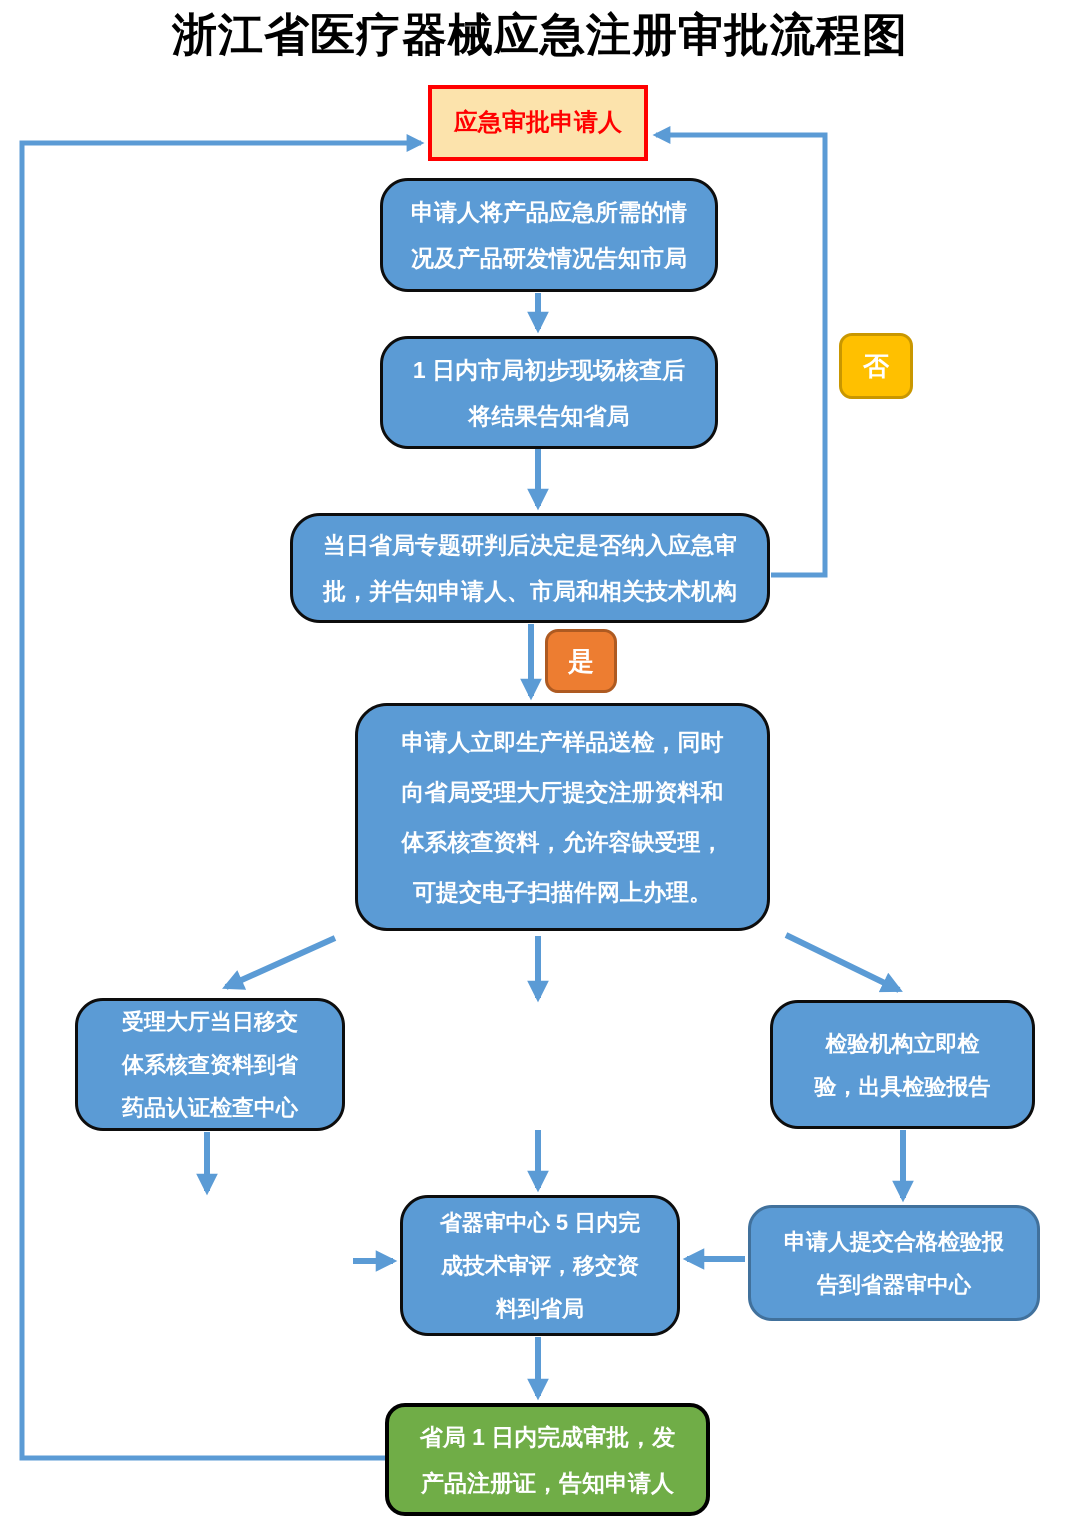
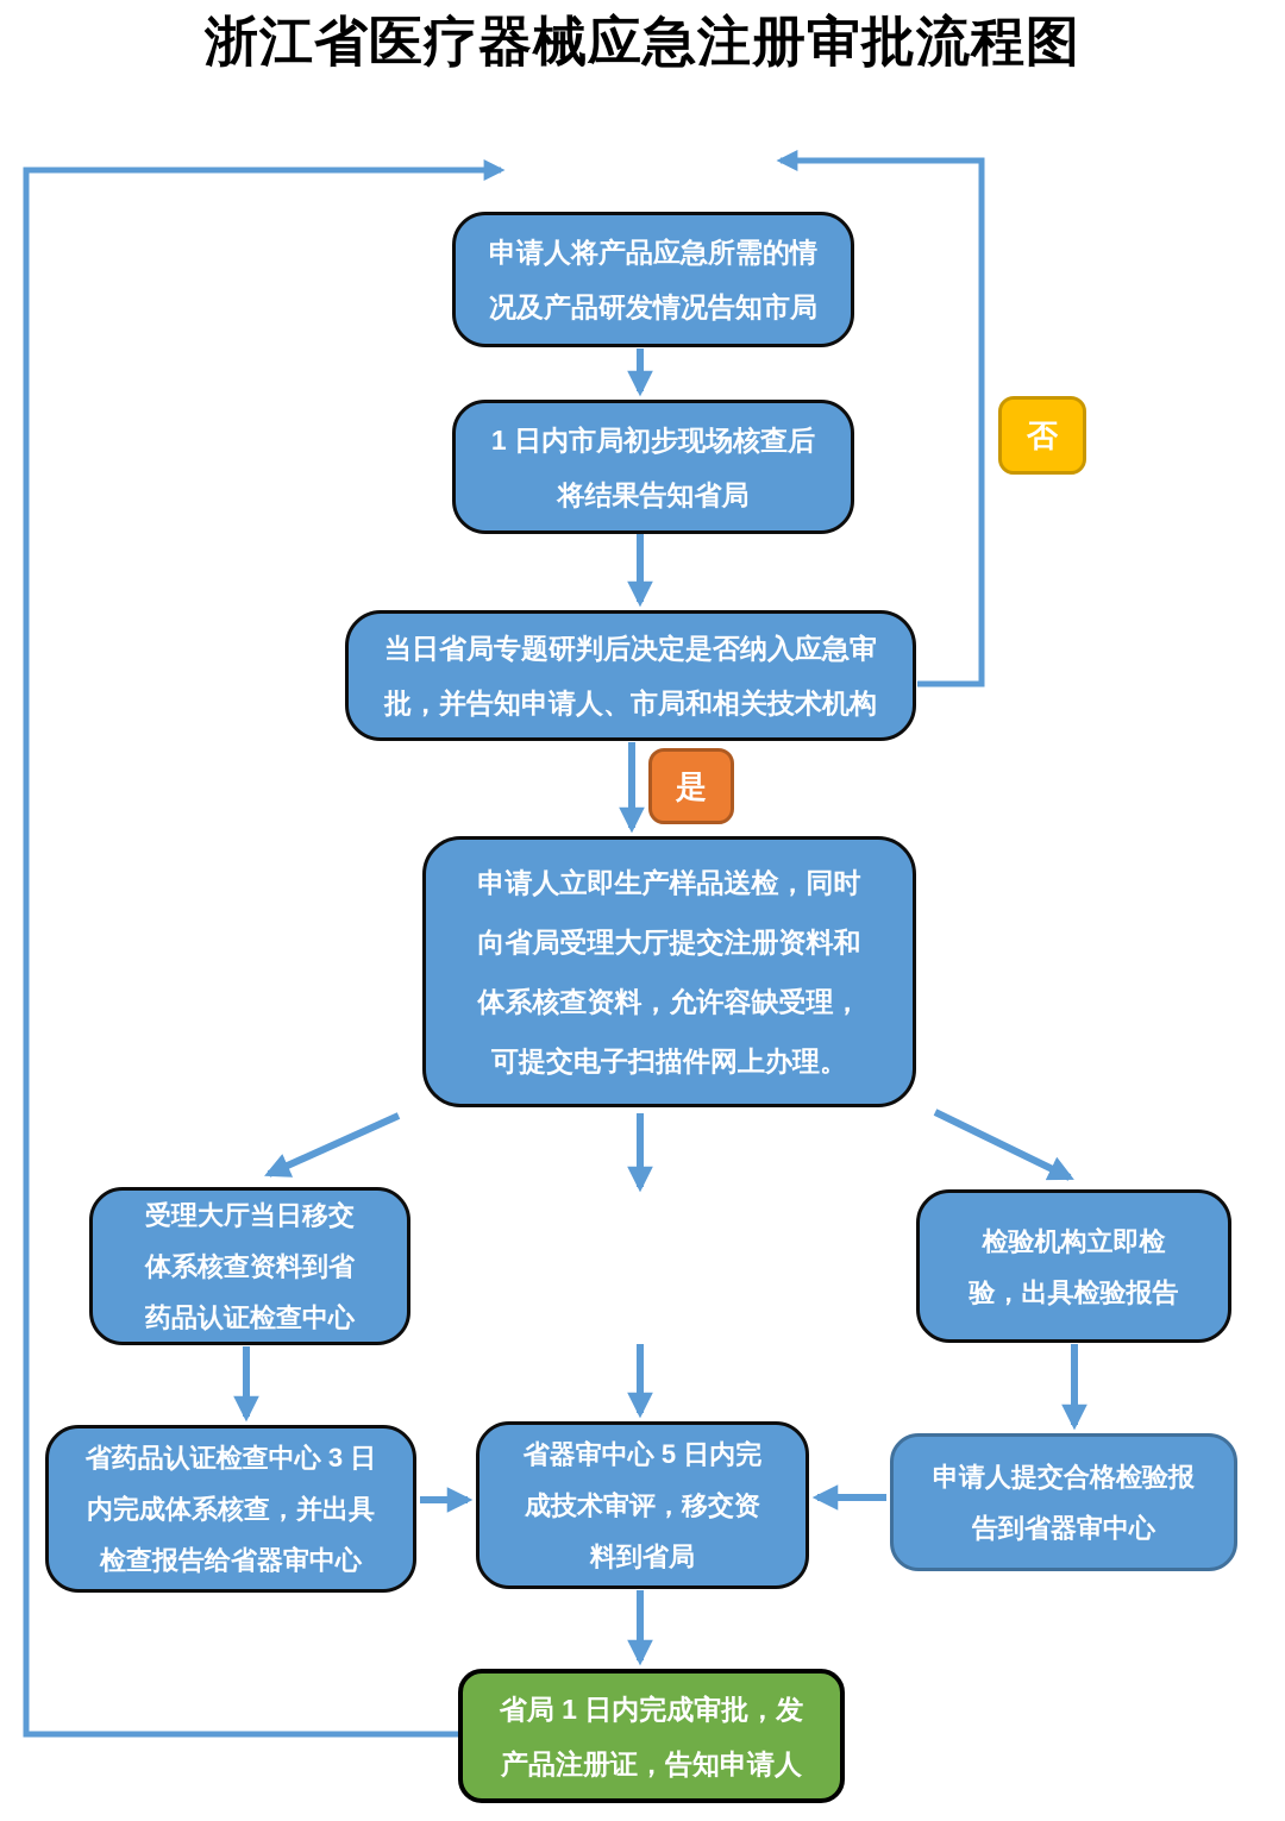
  浙江省医疗器械应急注册审批流程图
- 应急审批申请人
  申请人将产品应急所需的情
  况及产品研发情况告知市局
  1 日内市局初步现场核查后
  将结果告知省局
  当日省局专题研判后决定是否纳入应急审
  批，并告知申请人、市局和相关技术机构
  是
  否
  申请人立即生产样品送检，同时
  向省局受理大厅提交注册资料和
  体系核查资料，允许容缺受理，
  可提交电子扫描件网上办理。
  受理大厅当日移交
  体系核查资料到省
  药品认证检查中心
  检验机构立即检
  验，出具检验报告
+ 省药品认证检查中心 3 日
+ 内完成体系核查，并出具
+ 检查报告给省器审中心
  省器审中心 5 日内完
  成技术审评，移交资
  料到省局
  申请人提交合格检验报
  告到省器审中心
  省局 1 日内完成审批，发
  产品注册证，告知申请人
